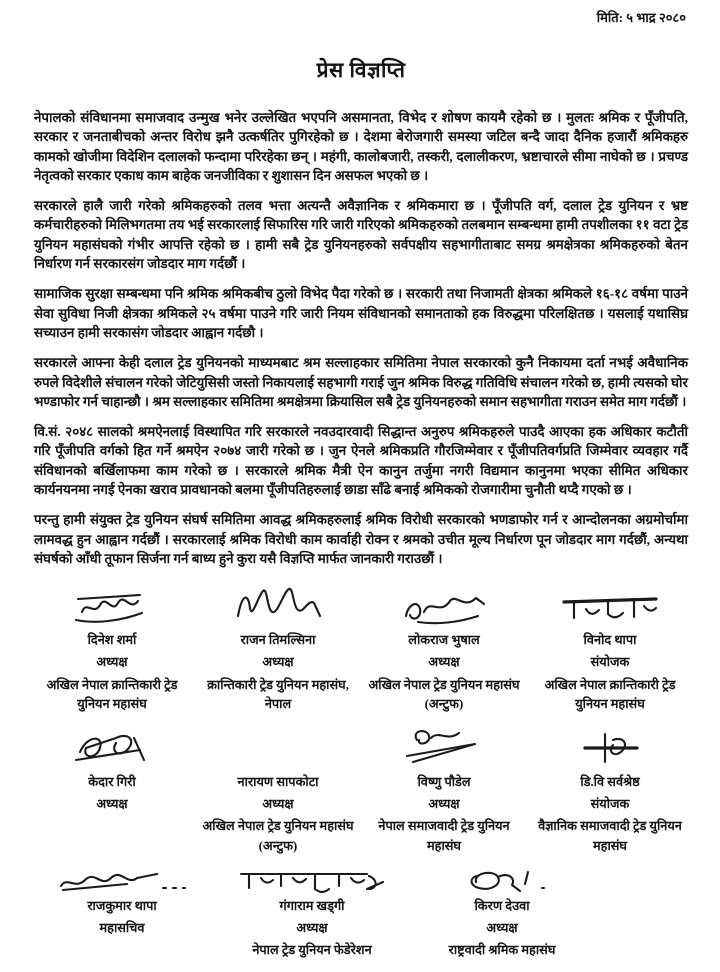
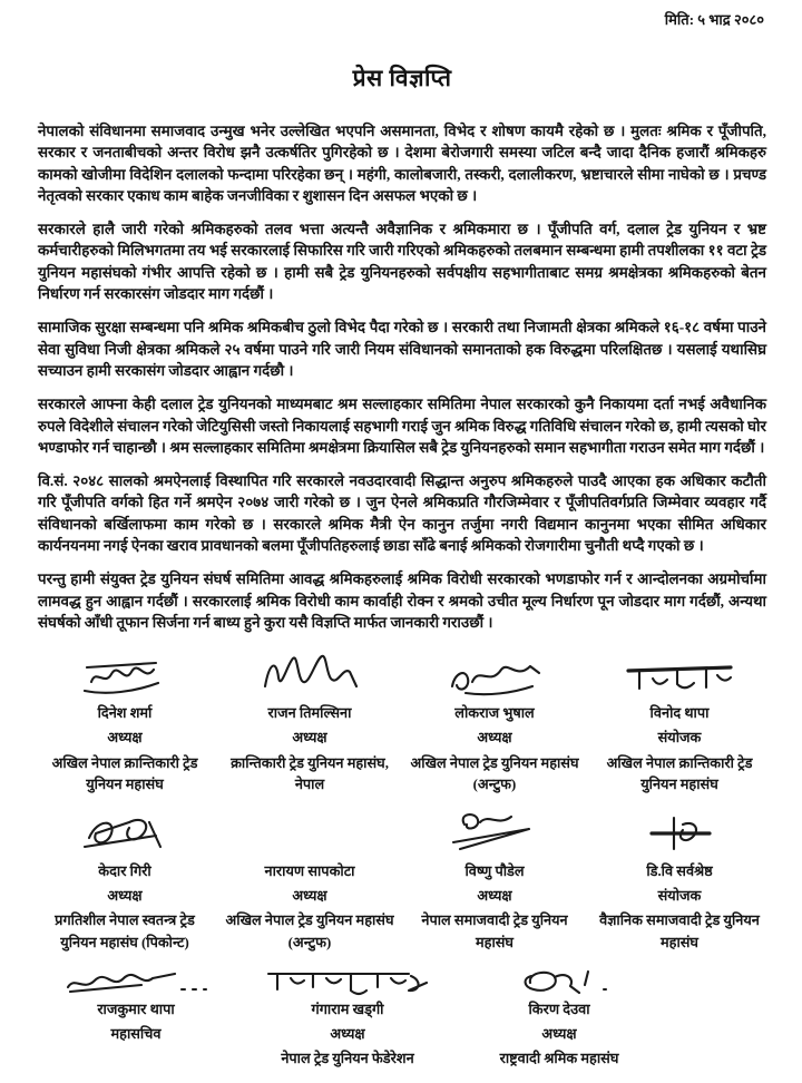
  मिति: ५ भाद्र २०८०
  प्रेस विज्ञप्ति
  नेपालको संविधानमा समाजवाद उन्मुख भनेर उल्लेखित भएपनि असमानता, विभेद र शोषण कायमै रहेको छ । मुलतः श्रमिक र पूँजीपति, सरकार र जनताबीचको अन्तर विरोध झनै उत्कर्षतिर पुगिरहेको छ । देशमा बेरोजगारी समस्या जटिल बन्दै जादा दैनिक हजारौं श्रमिकहरु कामको खोजीमा विदेशिन दलालको फन्दामा परिरहेका छन् । महंगी, कालोबजारी, तस्करी, दलालीकरण, भ्रष्टाचारले सीमा नाघेको छ । प्रचण्ड नेतृत्वको सरकार एकाध काम बाहेक जनजीविका र शुशासन दिन असफल भएको छ ।
  सरकारले हालै जारी गरेको श्रमिकहरुको तलव भत्ता अत्यन्तै अवैज्ञानिक र श्रमिकमारा छ । पूँजीपति वर्ग, दलाल ट्रेड युनियन र भ्रष्ट कर्मचारीहरुको मिलिभगतमा तय भई सरकारलाई सिफारिस गरि जारी गरिएको श्रमिकहरुको तलबमान सम्बन्धमा हामी तपशीलका ११ वटा ट्रेड युनियन महासंघको गंभीर आपत्ति रहेको छ । हामी सबै ट्रेड युनियनहरुको सर्वपक्षीय सहभागीताबाट समग्र श्रमक्षेत्रका श्रमिकहरुको बेतन निर्धारण गर्न सरकारसंग जोडदार माग गर्दछौं ।
  सामाजिक सुरक्षा सम्बन्धमा पनि श्रमिक श्रमिकबीच ठुलो विभेद पैदा गरेको छ । सरकारी तथा निजामती क्षेत्रका श्रमिकले १६-१८ वर्षमा पाउने सेवा सुविधा निजी क्षेत्रका श्रमिकले २५ वर्षमा पाउने गरि जारी नियम संविधानको समानताको हक विरुद्धमा परिलक्षितछ । यसलाई यथासिघ्र सच्याउन हामी सरकासंग जोडदार आह्वान गर्दछौ ।
  सरकारले आफ्ना केही दलाल ट्रेड युनियनको माध्यमबाट श्रम सल्लाहकार समितिमा नेपाल सरकारको कुनै निकायमा दर्ता नभई अवैधानिक रुपले विदेशीले संचालन गरेको जेटियुसिसी जस्तो निकायलाई सहभागी गराई जुन श्रमिक विरुद्ध गतिविधि संचालन गरेको छ, हामी त्यसको घोर भण्डाफोर गर्न चाहान्छौ । श्रम सल्लाहकार समितिमा श्रमक्षेत्रमा क्रियासिल सबै ट्रेड युनियनहरुको समान सहभागीता गराउन समेत माग गर्दछौं ।
  वि.सं. २०४८ सालको श्रमऐनलाई विस्थापित गरि सरकारले नवउदारवादी सिद्धान्त अनुरुप श्रमिकहरुले पाउदै आएका हक अधिकार कटौती गरि पूँजीपति वर्गको हित गर्ने श्रमऐन २०७४ जारी गरेको छ । जुन ऐनले श्रमिकप्रति गौरजिम्मेवार र पूँजीपतिवर्गप्रति जिम्मेवार व्यवहार गर्दै संविधानको बर्खिलाफमा काम गरेको छ । सरकारले श्रमिक मैत्री ऐन कानुन तर्जुमा नगरी विद्यमान कानुनमा भएका सीमित अधिकार कार्यनयनमा नगई ऐनका खराव प्रावधानको बलमा पूँजीपतिहरुलाई छाडा साँढे बनाई श्रमिकको रोजगारीमा चुनौती थप्दै गएको छ ।
  परन्तु हामी संयुक्त ट्रेड युनियन संघर्ष समितिमा आवद्ध श्रमिकहरुलाई श्रमिक विरोधी सरकारको भणडाफोर गर्न र आन्दोलनका अग्रमोर्चामा लामवद्ध हुन आह्वान गर्दछौं । सरकारलाई श्रमिक विरोधी काम कार्वाही रोक्न र श्रमको उचीत मूल्य निर्धारण पून जोडदार माग गर्दछौं, अन्यथा संघर्षको आँधी तूफान सिर्जना गर्न बाध्य हुने कुरा यसै विज्ञप्ति मार्फत जानकारी गराउछौं ।
  दिनेश शर्मा
  अध्यक्ष
  अखिल नेपाल क्रान्तिकारी ट्रेड युनियन महासंघ
  राजन तिमल्सिना
  अध्यक्ष
  क्रान्तिकारी ट्रेड युनियन महासंघ, नेपाल
  लोकराज भुषाल
  अध्यक्ष
  अखिल नेपाल ट्रेड युनियन महासंघ (अन्टुफ)
  विनोद थापा
  संयोजक
  अखिल नेपाल क्रान्तिकारी ट्रेड युनियन महासंघ
  केदार गिरी
  अध्यक्ष
+ प्रगतिशील नेपाल स्वतन्त्र ट्रेड युनियन महासंघ (पिकोन्ट)
  नारायण सापकोटा
  अध्यक्ष
  अखिल नेपाल ट्रेड युनियन महासंघ (अन्टुफ)
  विष्णु पौडेल
  अध्यक्ष
  नेपाल समाजवादी ट्रेड युनियन महासंघ
  डि.वि सर्वश्रेष्ठ
  संयोजक
  वैज्ञानिक समाजवादी ट्रेड युनियन महासंघ
  राजकुमार थापा
  महासचिव
  गंगाराम खड्गी
  अध्यक्ष
  नेपाल ट्रेड युनियन फेडेरेशन
  किरण देउवा
  अध्यक्ष
  राष्ट्रवादी श्रमिक महासंघ
